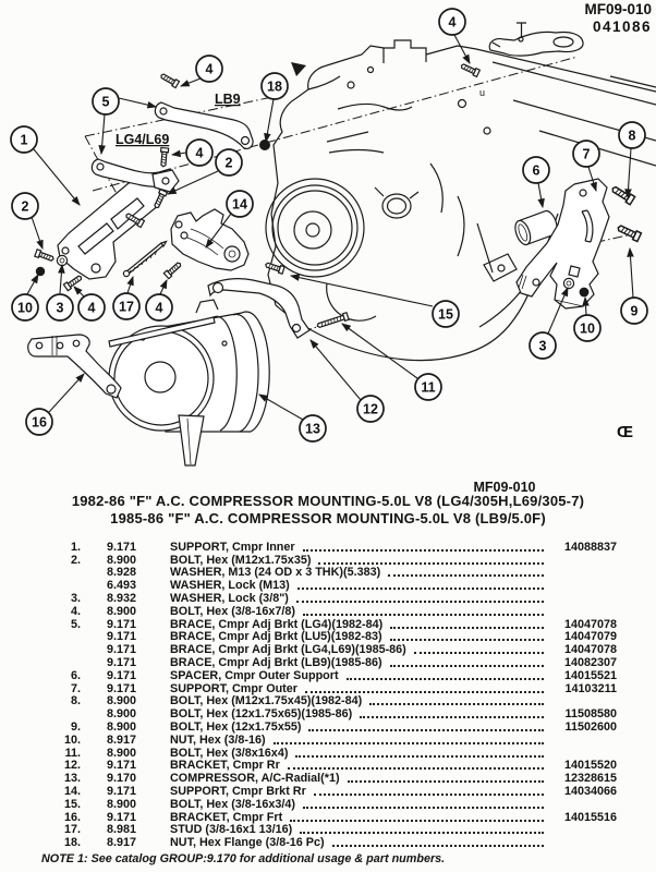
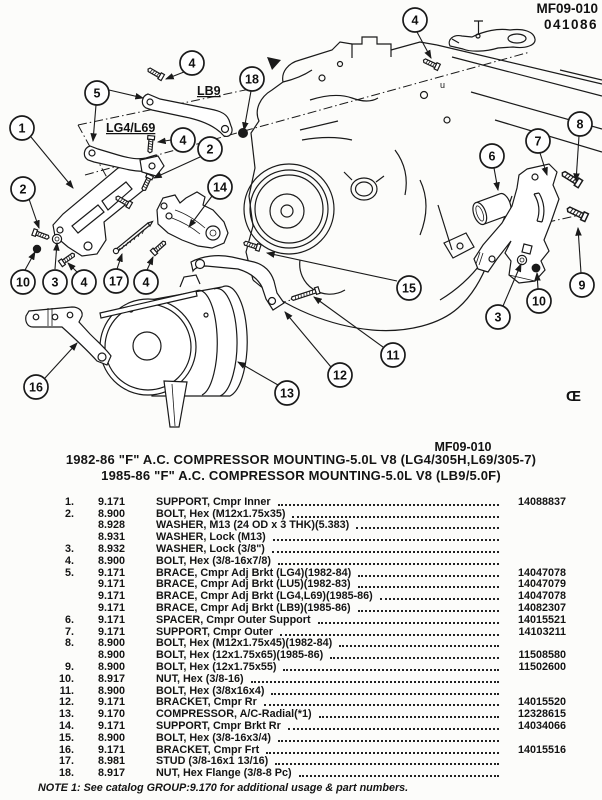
  1
  2
  2
  3
  3
  4
  4
  4
  4
  4
  5
  6
  7
  8
  9
  10
  10
  11
  12
  13
  14
  15
  16
  17
  18
  MF09-010
  041086
  LB9
  LG4/L69
  u
  Œ
  MF09-010
  1982-86 "F" A.C. COMPRESSOR MOUNTING-5.0L V8 (LG4/305H,L69/305-7)
  1985-86 "F" A.C. COMPRESSOR MOUNTING-5.0L V8 (LB9/5.0F)
  1.
  9.171
  SUPPORT, Cmpr Inner
  14088837
  2.
  8.900
  BOLT, Hex (M12x1.75x35)
  8.928
  WASHER, M13 (24 OD x 3 THK)(5.383)
- 6.493
+ 8.931
  WASHER, Lock (M13)
  3.
  8.932
  WASHER, Lock (3/8")
  4.
  8.900
  BOLT, Hex (3/8-16x7/8)
  5.
  9.171
  BRACE, Cmpr Adj Brkt (LG4)(1982-84)
  14047078
  9.171
  BRACE, Cmpr Adj Brkt (LU5)(1982-83)
  14047079
  9.171
  BRACE, Cmpr Adj Brkt (LG4,L69)(1985-86)
  14047078
  9.171
  BRACE, Cmpr Adj Brkt (LB9)(1985-86)
  14082307
  6.
  9.171
  SPACER, Cmpr Outer Support
  14015521
  7.
  9.171
  SUPPORT, Cmpr Outer
  14103211
  8.
  8.900
  BOLT, Hex (M12x1.75x45)(1982-84)
  8.900
  BOLT, Hex (12x1.75x65)(1985-86)
  11508580
  9.
  8.900
  BOLT, Hex (12x1.75x55)
  11502600
  10.
  8.917
  NUT, Hex (3/8-16)
  11.
  8.900
  BOLT, Hex (3/8x16x4)
  12.
  9.171
  BRACKET, Cmpr Rr
  14015520
  13.
  9.170
  COMPRESSOR, A/C-Radial(*1)
  12328615
  14.
  9.171
  SUPPORT, Cmpr Brkt Rr
  14034066
  15.
  8.900
  BOLT, Hex (3/8-16x3/4)
  16.
  9.171
  BRACKET, Cmpr Frt
  14015516
  17.
  8.981
  STUD (3/8-16x1 13/16)
  18.
  8.917
- NUT, Hex Flange (3/8-16 Pc)
+ NUT, Hex Flange (3/8-8 Pc)
  NOTE 1: See catalog GROUP:9.170 for additional usage & part numbers.
